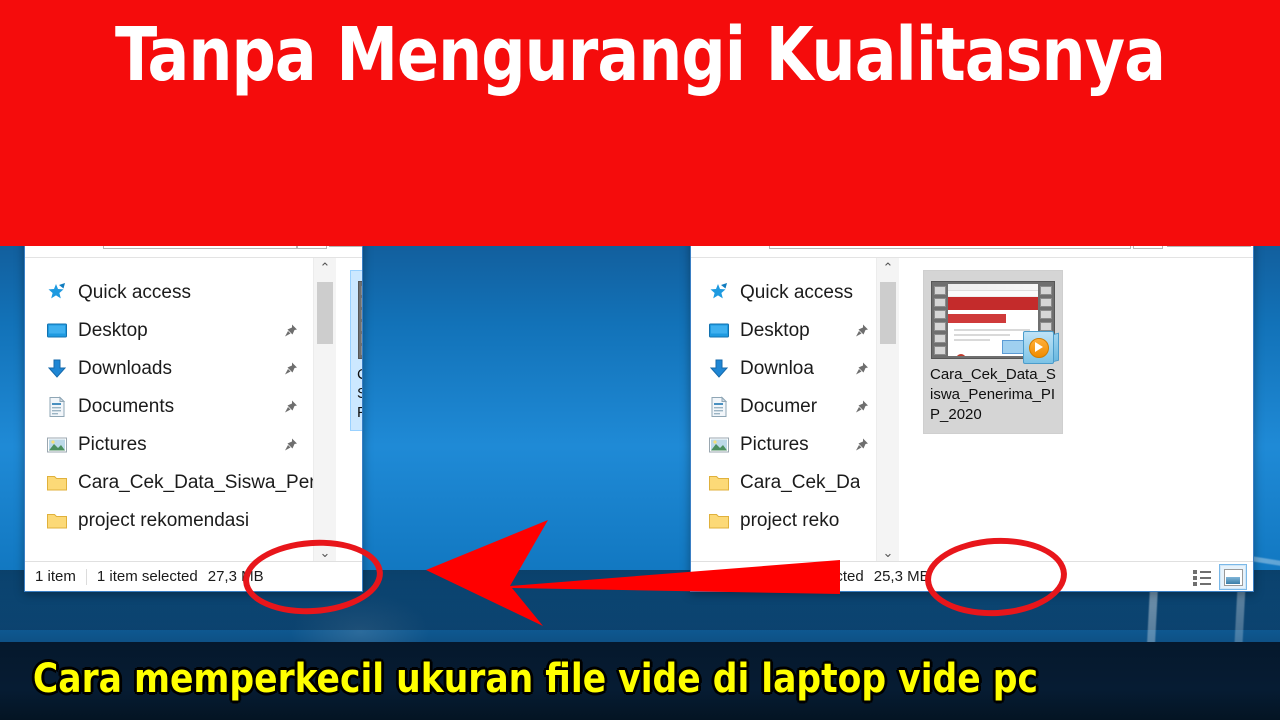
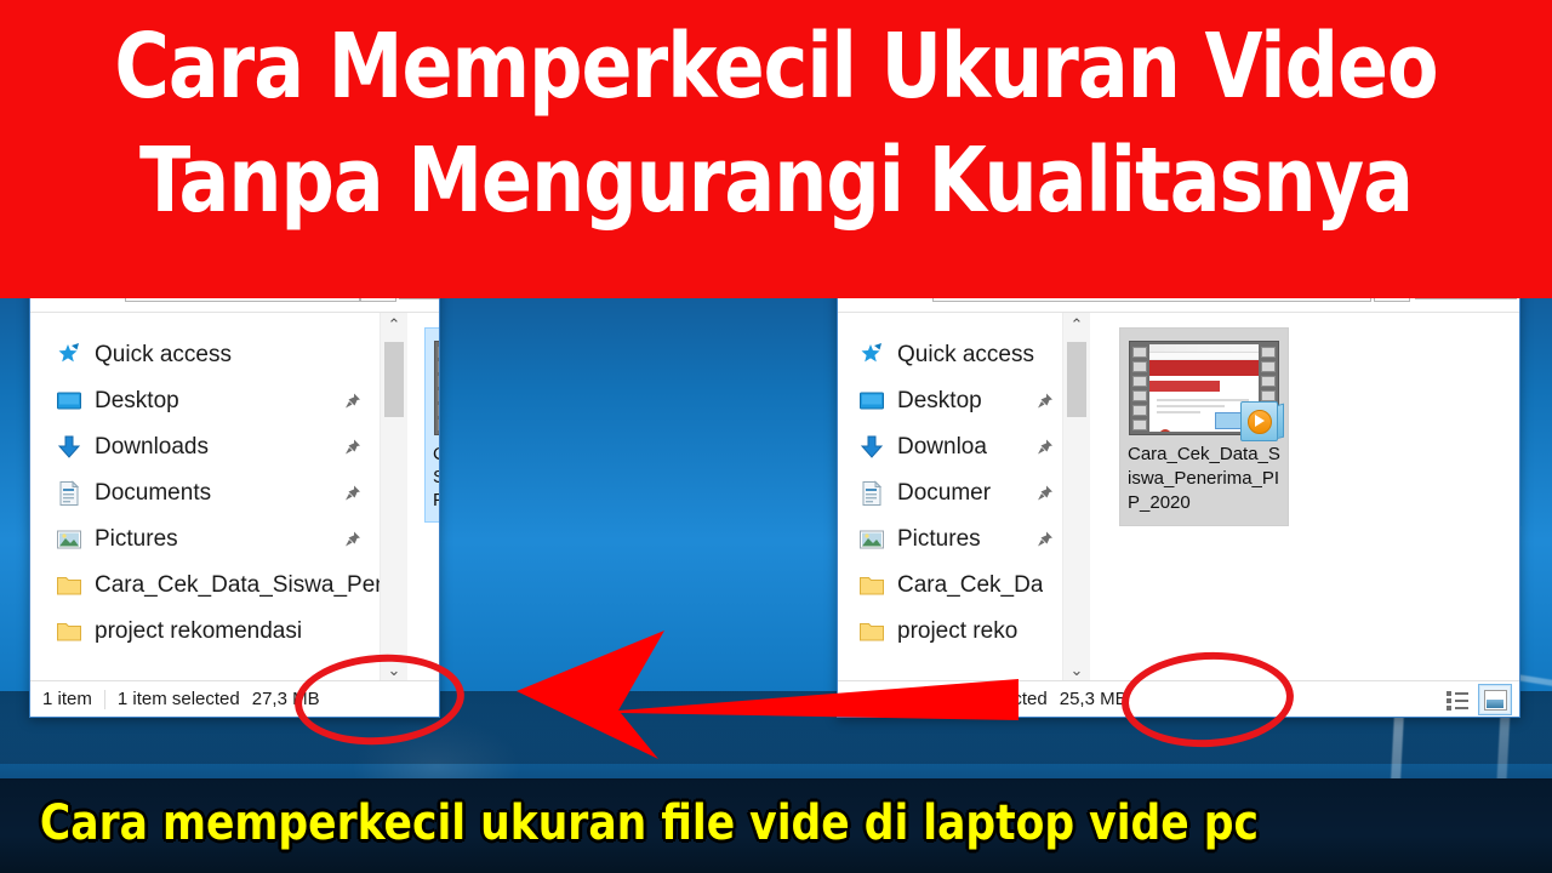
  Quick access
  Desktop
  Downloads
  Documents
  Pictures
  Cara_Cek_Data_Siswa_Pe
  project rekomendasi
  ⌃
  ⌄
  1 item
  1 item selected
  27,3 MB
  Quick access
  Desktop
  Downloa
  Documer
  Pictures
  Cara_Cek_Da
  project reko
  ⌃
  ⌄
  Cara_Cek_Data_Siswa_Penerima_PIP_2020
  25,3 MB
+ Cara Memperkecil Ukuran Video
  Tanpa Mengurangi Kualitasnya
  Cara memperkecil ukuran file vide di laptop vide pc
